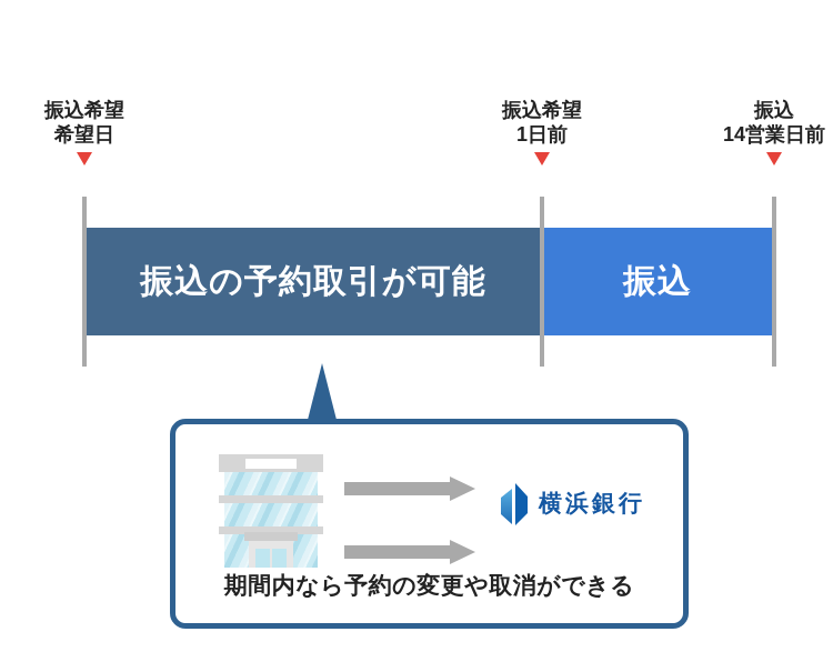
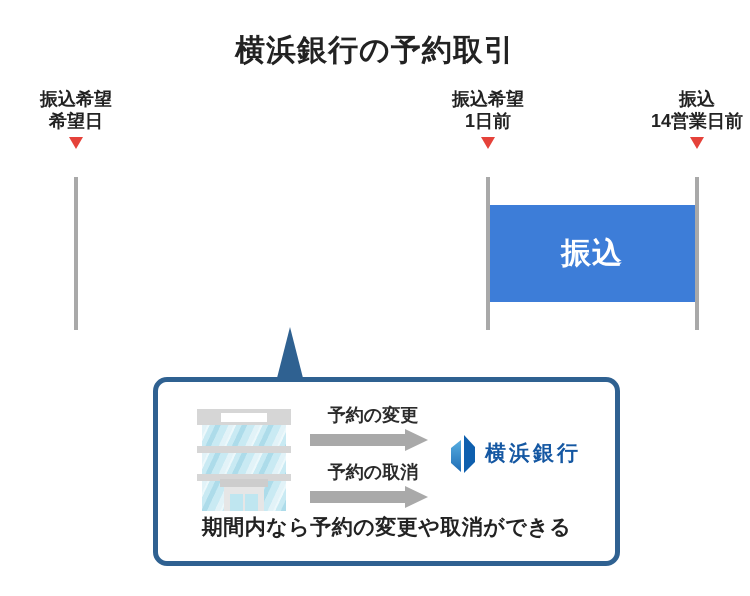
+ 横浜銀行の予約取引
  振込希望
  希望日
  振込希望
  1日前
  振込
  14営業日前
- 振込の予約取引が可能
  振込
+ 予約の変更
+ 予約の取消
  横浜銀行
  期間内なら予約の変更や取消ができる
